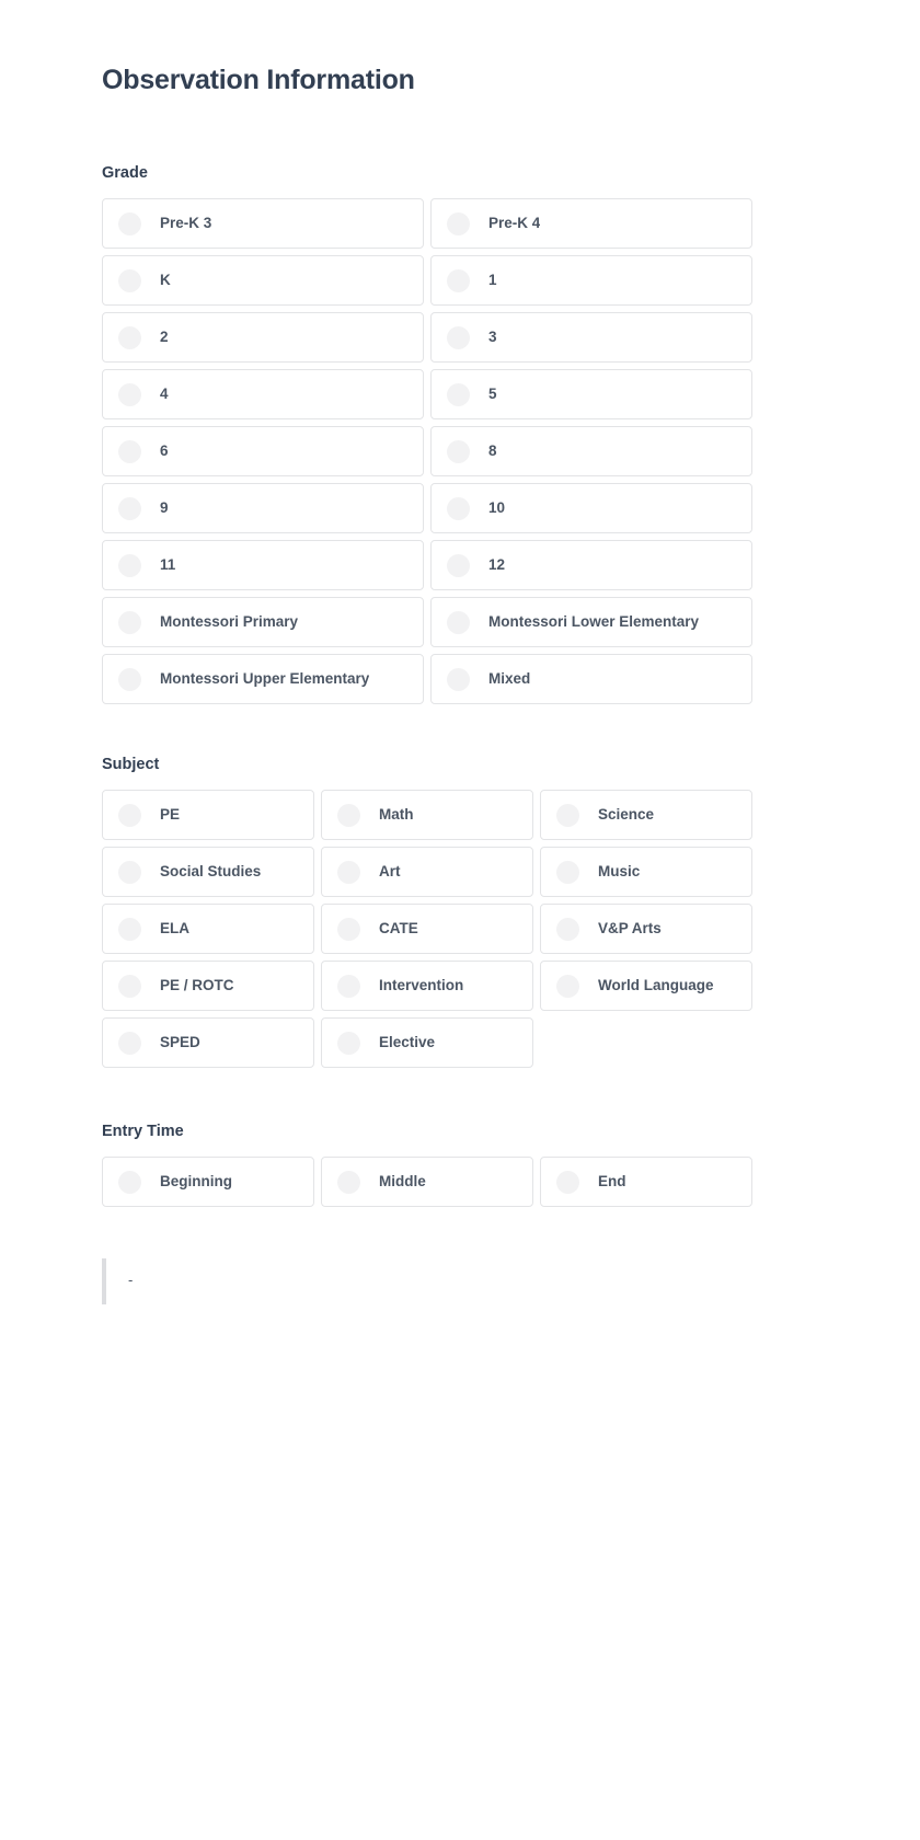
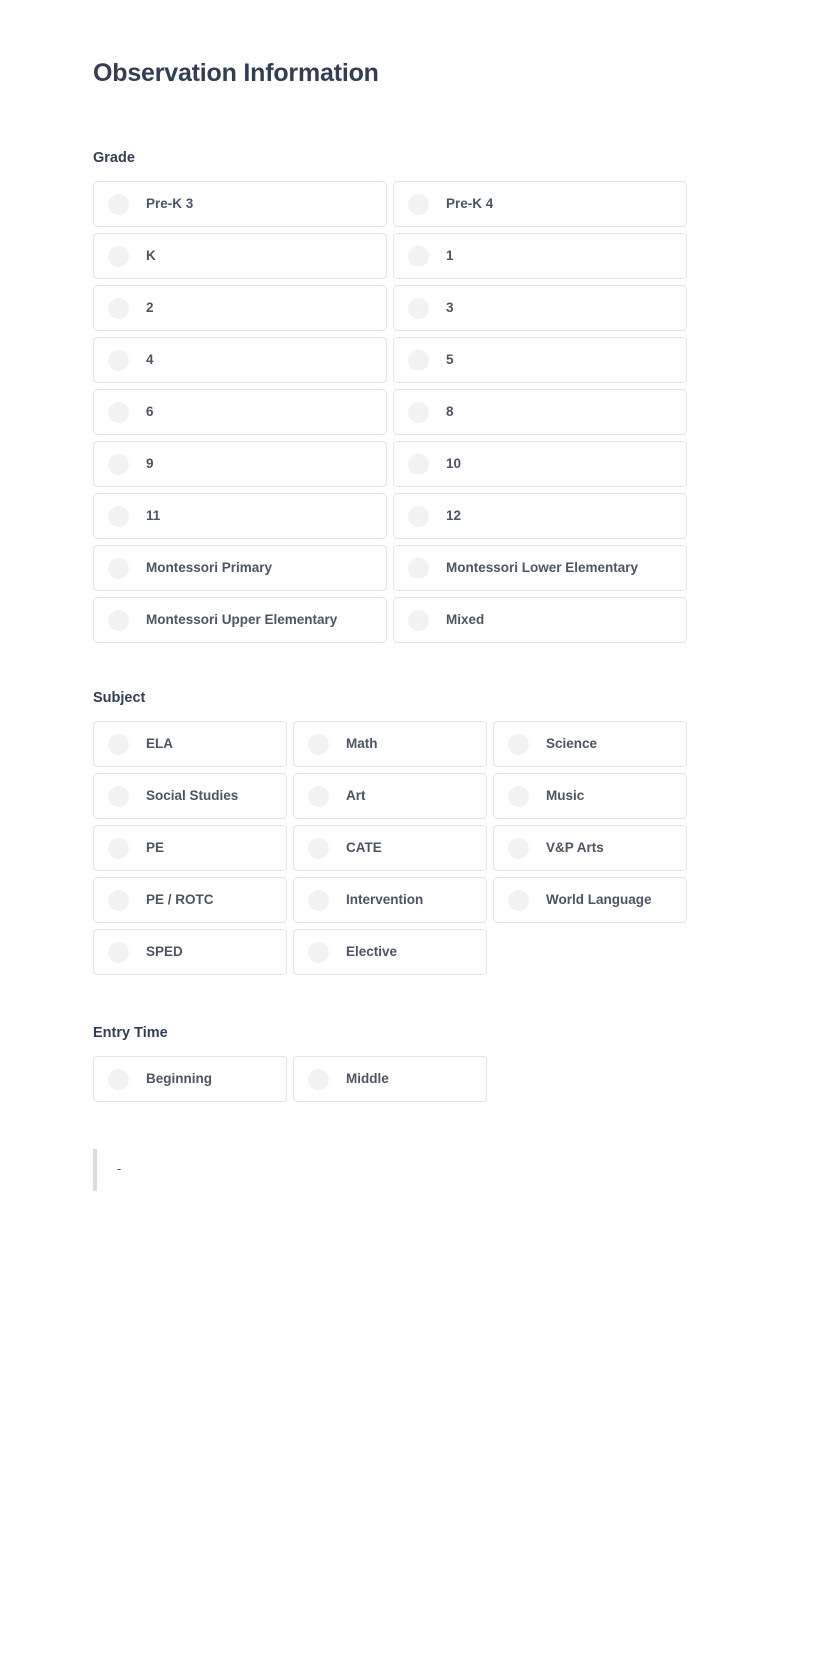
  Observation Information
  Grade
  Pre-K 3
  Pre-K 4
  K
  1
  2
  3
  4
  5
  6
  8
  9
  10
  11
  12
  Montessori Primary
  Montessori Lower Elementary
  Montessori Upper Elementary
  Mixed
  Subject
- PE
+ ELA
  Math
  Science
  Social Studies
  Art
  Music
- ELA
+ PE
  CATE
  V&P Arts
  PE / ROTC
  Intervention
  World Language
  SPED
  Elective
  Entry Time
  Beginning
  Middle
- End
  -
